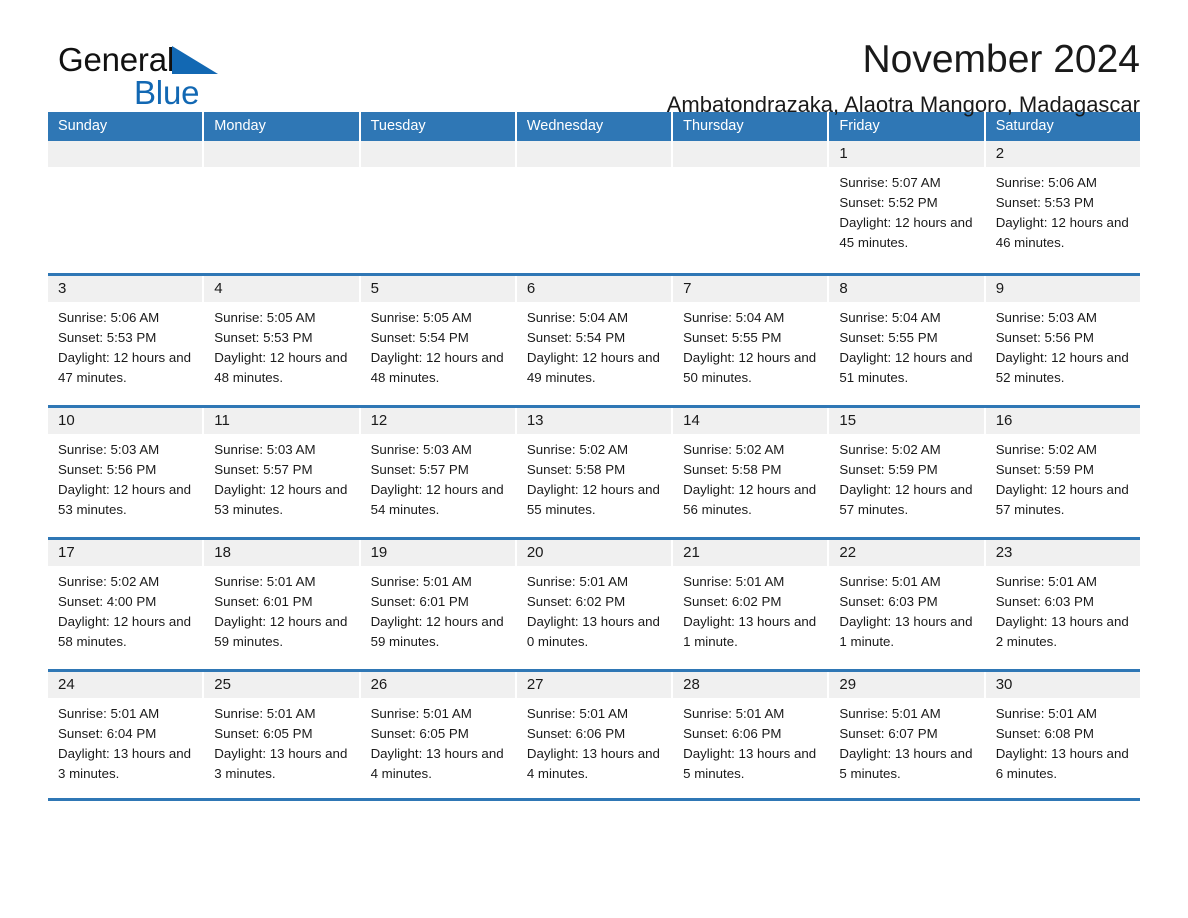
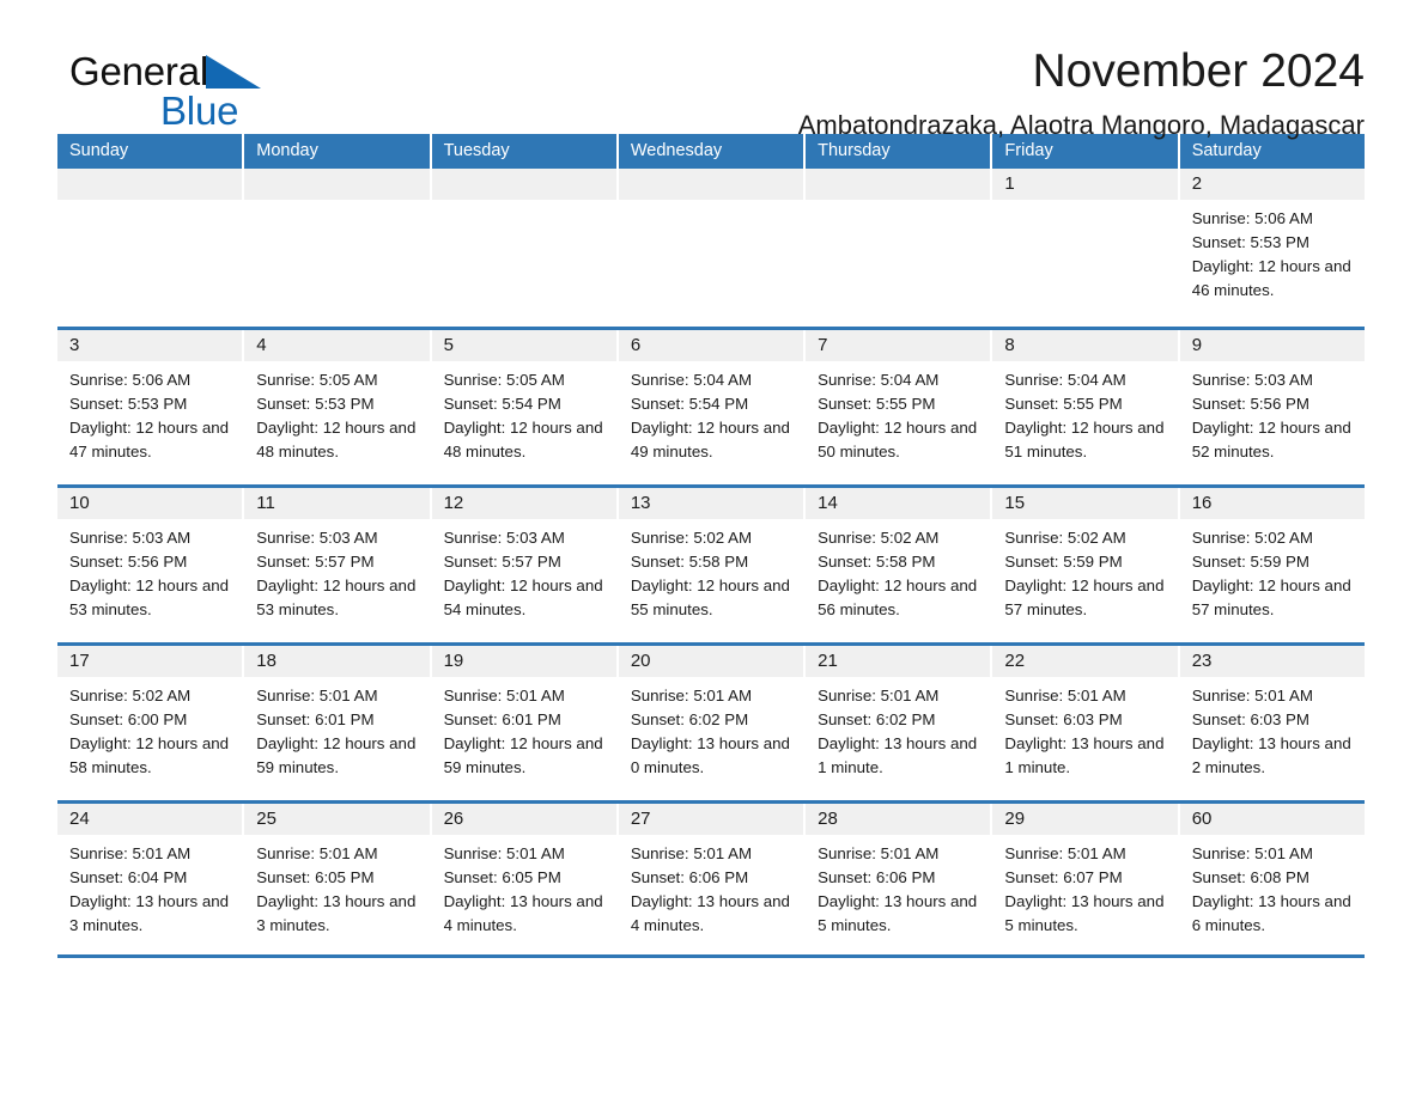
  General
  Blue
  November 2024
  Ambatondrazaka, Alaotra Mangoro, Madagascar
  Sunday
  Monday
  Tuesday
  Wednesday
  Thursday
  Friday
  Saturday
  1
- Sunrise: 5:07 AM
- Sunset: 5:52 PM
- Daylight: 12 hours and 45 minutes.
  2
  Sunrise: 5:06 AM
  Sunset: 5:53 PM
  Daylight: 12 hours and 46 minutes.
  3
  Sunrise: 5:06 AM
  Sunset: 5:53 PM
  Daylight: 12 hours and 47 minutes.
  4
  Sunrise: 5:05 AM
  Sunset: 5:53 PM
  Daylight: 12 hours and 48 minutes.
  5
  Sunrise: 5:05 AM
  Sunset: 5:54 PM
  Daylight: 12 hours and 48 minutes.
  6
  Sunrise: 5:04 AM
  Sunset: 5:54 PM
  Daylight: 12 hours and 49 minutes.
  7
  Sunrise: 5:04 AM
  Sunset: 5:55 PM
  Daylight: 12 hours and 50 minutes.
  8
  Sunrise: 5:04 AM
  Sunset: 5:55 PM
  Daylight: 12 hours and 51 minutes.
  9
  Sunrise: 5:03 AM
  Sunset: 5:56 PM
  Daylight: 12 hours and 52 minutes.
  10
  Sunrise: 5:03 AM
  Sunset: 5:56 PM
  Daylight: 12 hours and 53 minutes.
  11
  Sunrise: 5:03 AM
  Sunset: 5:57 PM
  Daylight: 12 hours and 53 minutes.
  12
  Sunrise: 5:03 AM
  Sunset: 5:57 PM
  Daylight: 12 hours and 54 minutes.
  13
  Sunrise: 5:02 AM
  Sunset: 5:58 PM
  Daylight: 12 hours and 55 minutes.
  14
  Sunrise: 5:02 AM
  Sunset: 5:58 PM
  Daylight: 12 hours and 56 minutes.
  15
  Sunrise: 5:02 AM
  Sunset: 5:59 PM
  Daylight: 12 hours and 57 minutes.
  16
  Sunrise: 5:02 AM
  Sunset: 5:59 PM
  Daylight: 12 hours and 57 minutes.
  17
  Sunrise: 5:02 AM
- Sunset: 4:00 PM
+ Sunset: 6:00 PM
  Daylight: 12 hours and 58 minutes.
  18
  Sunrise: 5:01 AM
  Sunset: 6:01 PM
  Daylight: 12 hours and 59 minutes.
  19
  Sunrise: 5:01 AM
  Sunset: 6:01 PM
  Daylight: 12 hours and 59 minutes.
  20
  Sunrise: 5:01 AM
  Sunset: 6:02 PM
  Daylight: 13 hours and 0 minutes.
  21
  Sunrise: 5:01 AM
  Sunset: 6:02 PM
  Daylight: 13 hours and 1 minute.
  22
  Sunrise: 5:01 AM
  Sunset: 6:03 PM
  Daylight: 13 hours and 1 minute.
  23
  Sunrise: 5:01 AM
  Sunset: 6:03 PM
  Daylight: 13 hours and 2 minutes.
  24
  Sunrise: 5:01 AM
  Sunset: 6:04 PM
  Daylight: 13 hours and 3 minutes.
  25
  Sunrise: 5:01 AM
  Sunset: 6:05 PM
  Daylight: 13 hours and 3 minutes.
  26
  Sunrise: 5:01 AM
  Sunset: 6:05 PM
  Daylight: 13 hours and 4 minutes.
  27
  Sunrise: 5:01 AM
  Sunset: 6:06 PM
  Daylight: 13 hours and 4 minutes.
  28
  Sunrise: 5:01 AM
  Sunset: 6:06 PM
  Daylight: 13 hours and 5 minutes.
  29
  Sunrise: 5:01 AM
  Sunset: 6:07 PM
  Daylight: 13 hours and 5 minutes.
- 30
+ 60
  Sunrise: 5:01 AM
  Sunset: 6:08 PM
  Daylight: 13 hours and 6 minutes.
